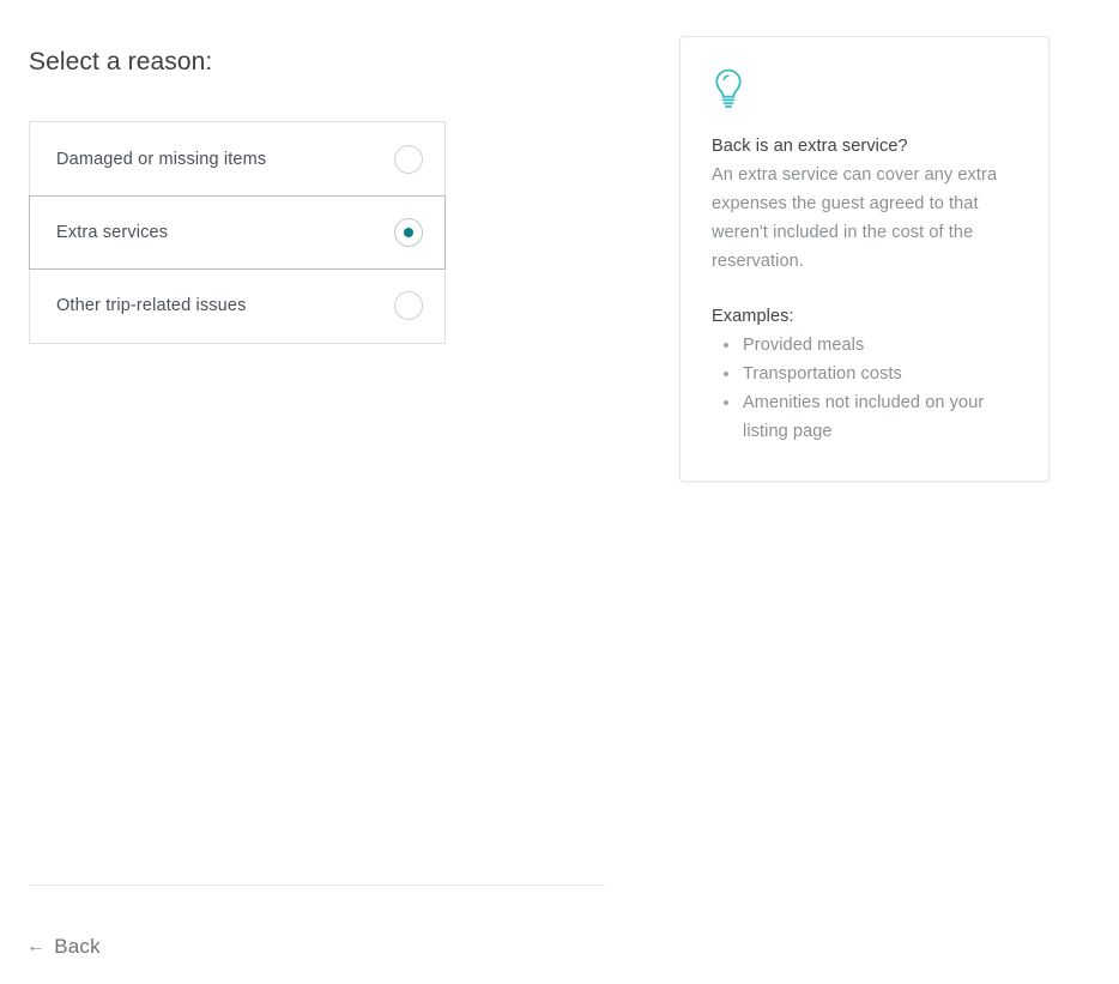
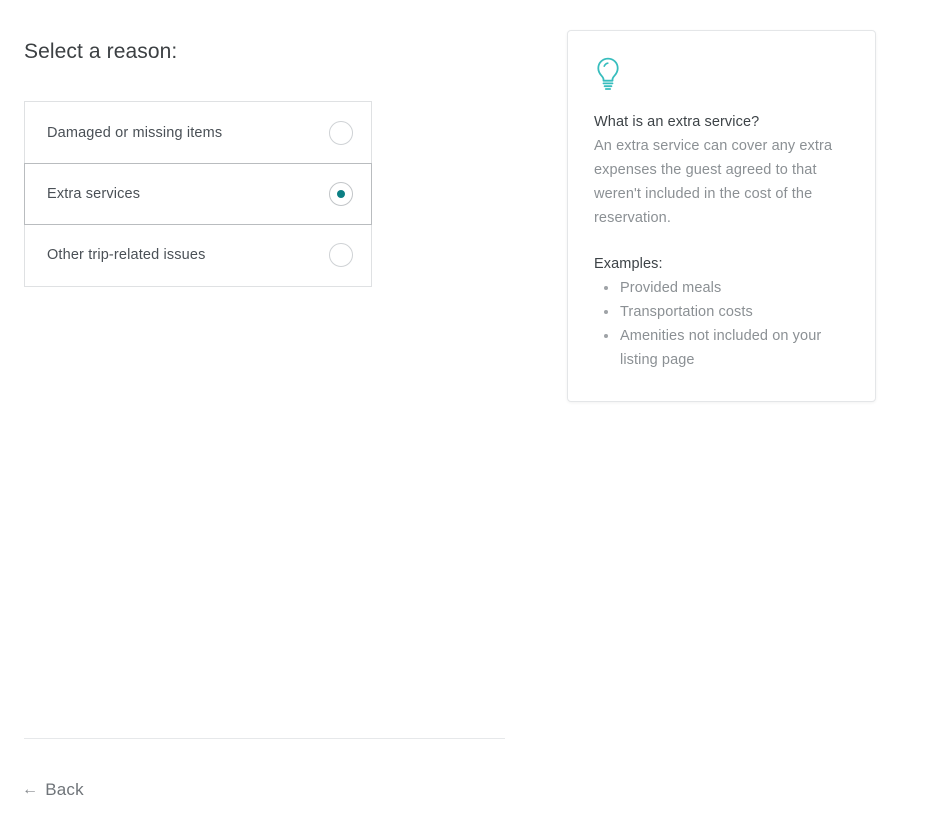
  Select a reason:
  Damaged or missing items
  Extra services
  Other trip-related issues
  ←
  Back
- Back is an extra service?
+ What is an extra service?
  An extra service can cover any extra expenses the guest agreed to that weren't included in the cost of the reservation.
  Examples:
  Provided meals
  Transportation costs
  Amenities not included on your listing page
